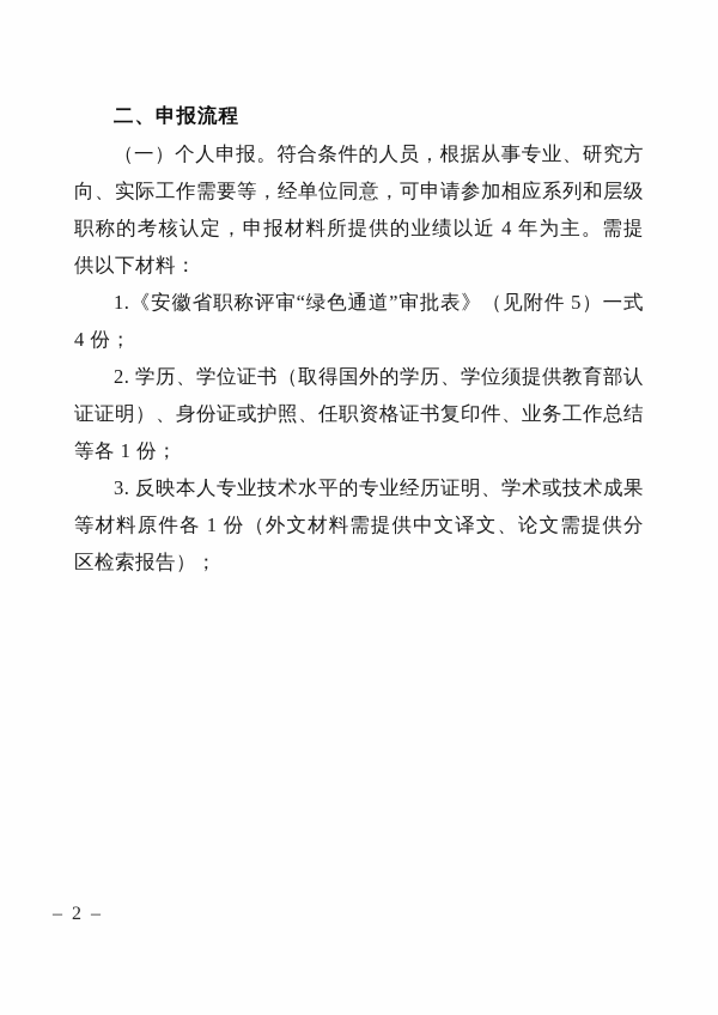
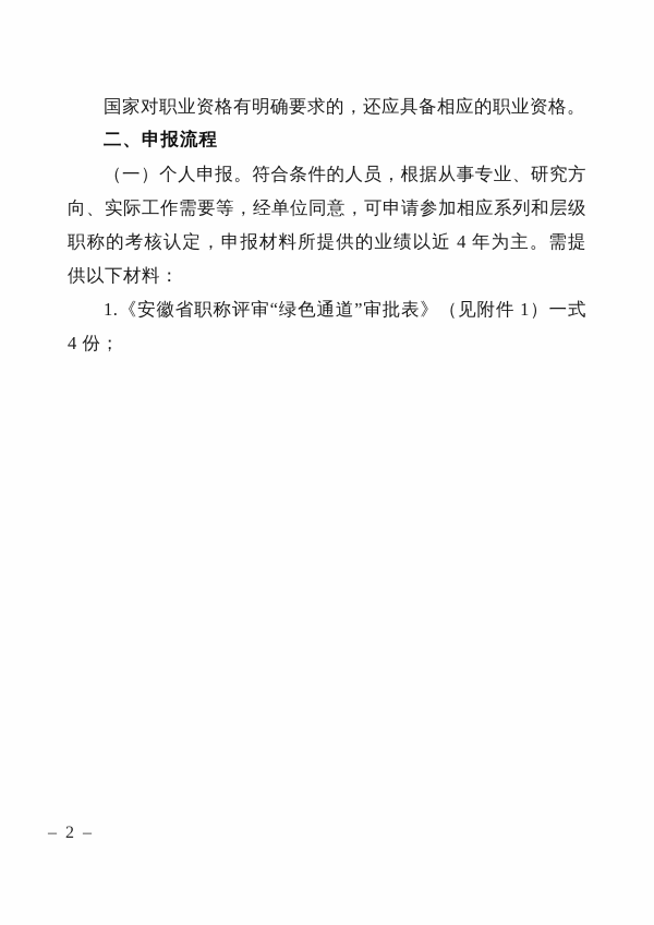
+ 国家对职业资格有明确要求的，还应具备相应的职业资格。
  二、申报流程
  （一）个人申报。符合条件的人员，根据从事专业、研究方向、实际工作需要等，经单位同意，可申请参加相应系列和层级职称的考核认定，申报材料所提供的业绩以近 4 年为主。需提供以下材料：
- 1.《安徽省职称评审“绿色通道”审批表》（见附件 5）一式 4 份；
+ 1.《安徽省职称评审“绿色通道”审批表》（见附件 1）一式 4 份；
- 2. 学历、学位证书（取得国外的学历、学位须提供教育部认证证明）、身份证或护照、任职资格证书复印件、业务工作总结等各 1 份；
- 3. 反映本人专业技术水平的专业经历证明、学术或技术成果等材料原件各 1 份（外文材料需提供中文译文、论文需提供分区检索报告）；
  – 2 –
